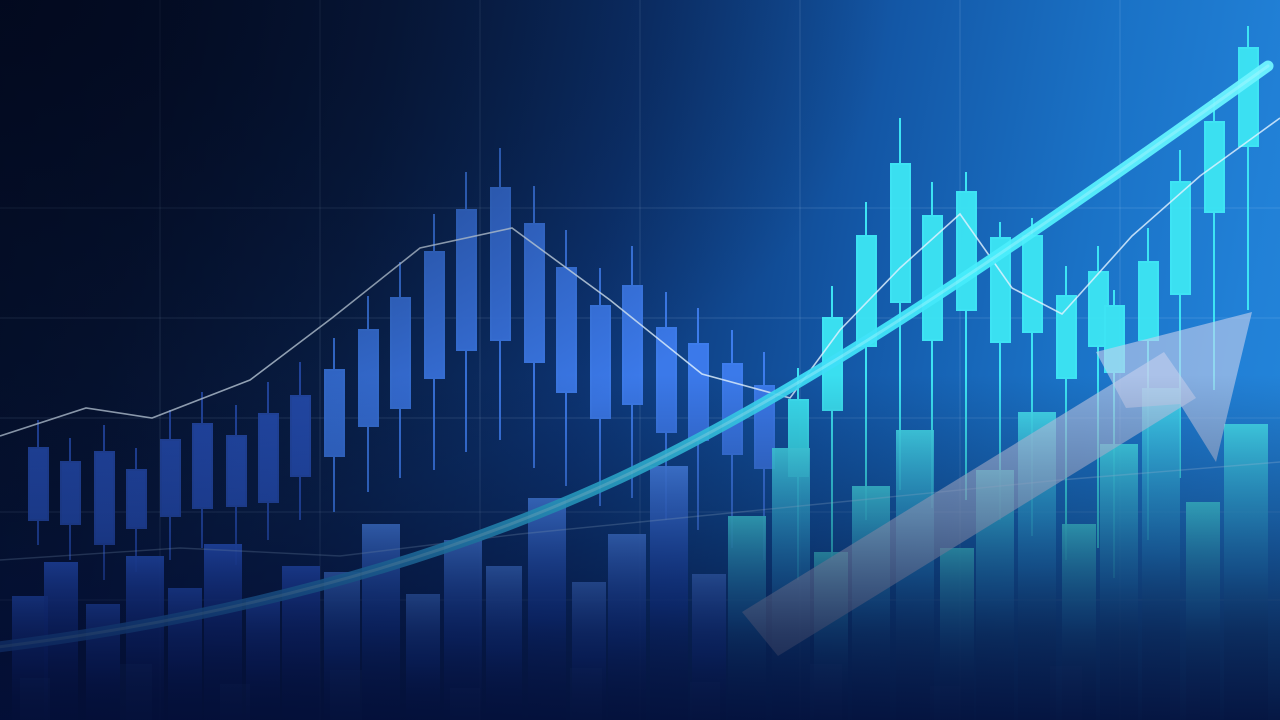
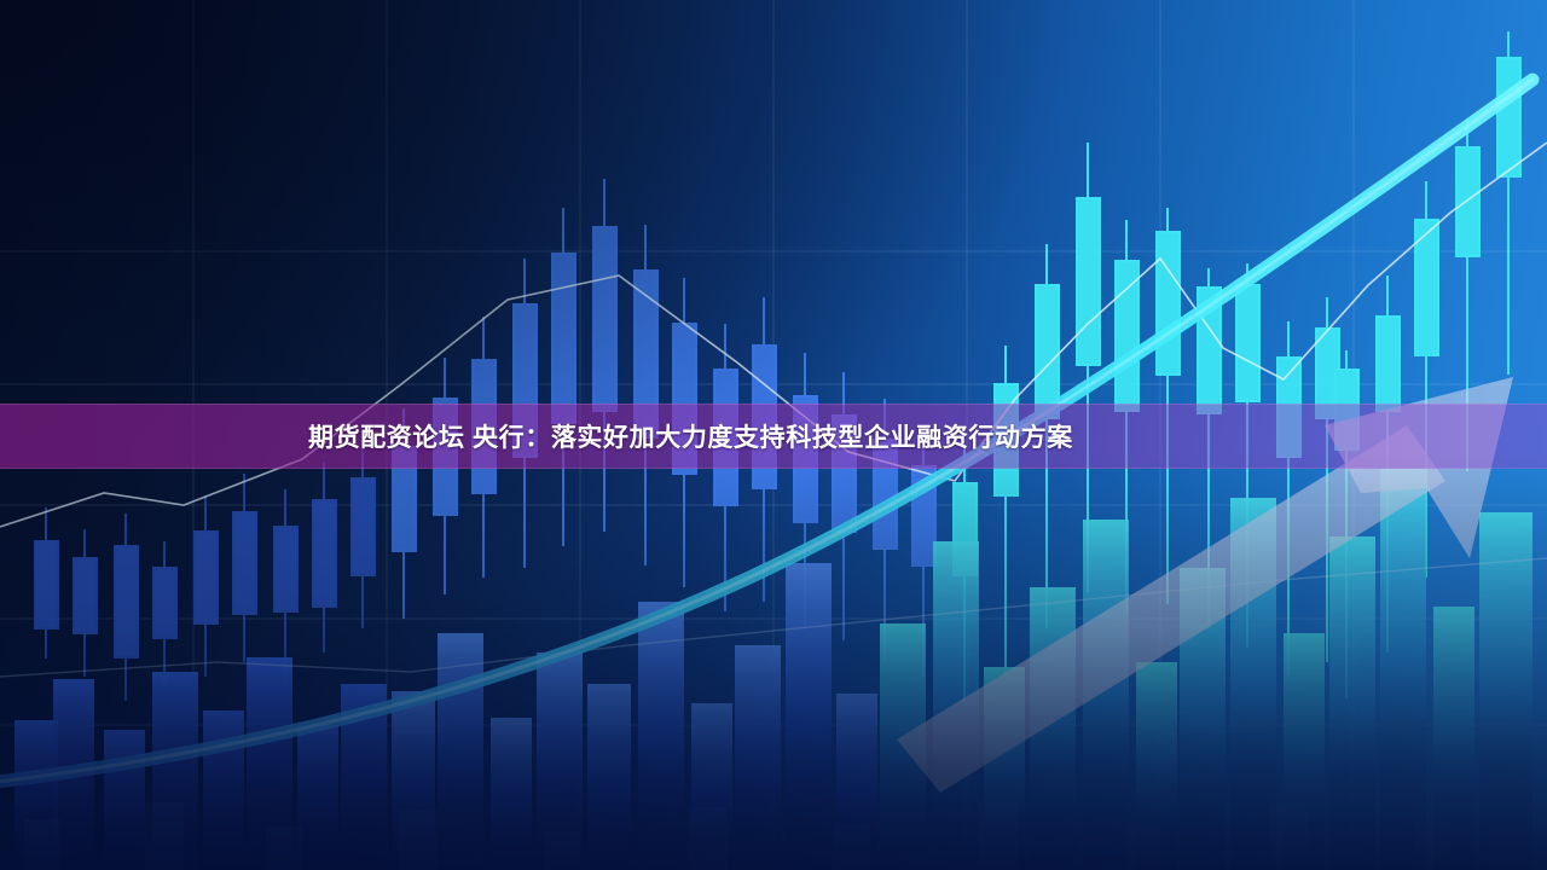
+ 期货配资论坛 央行：落实好加大力度支持科技型企业融资行动方案
